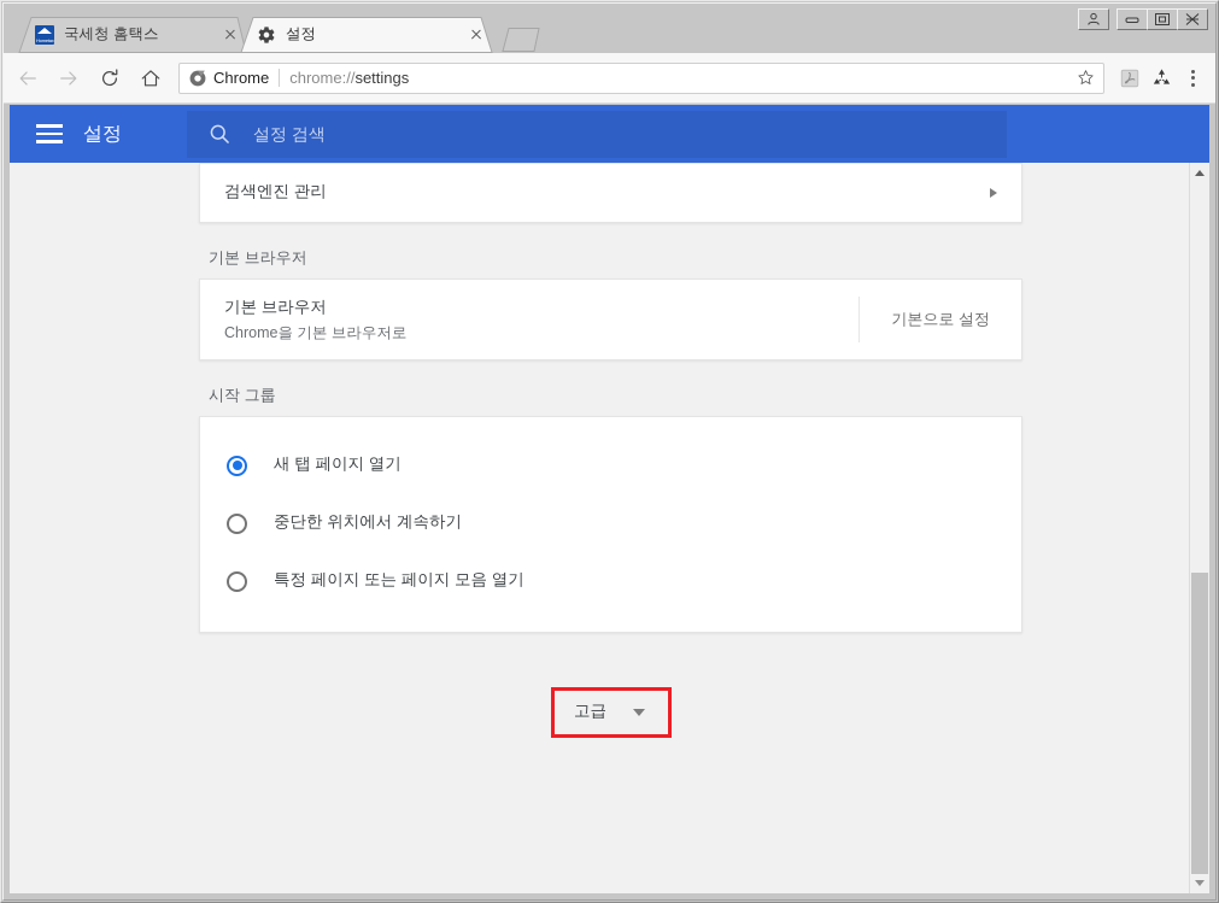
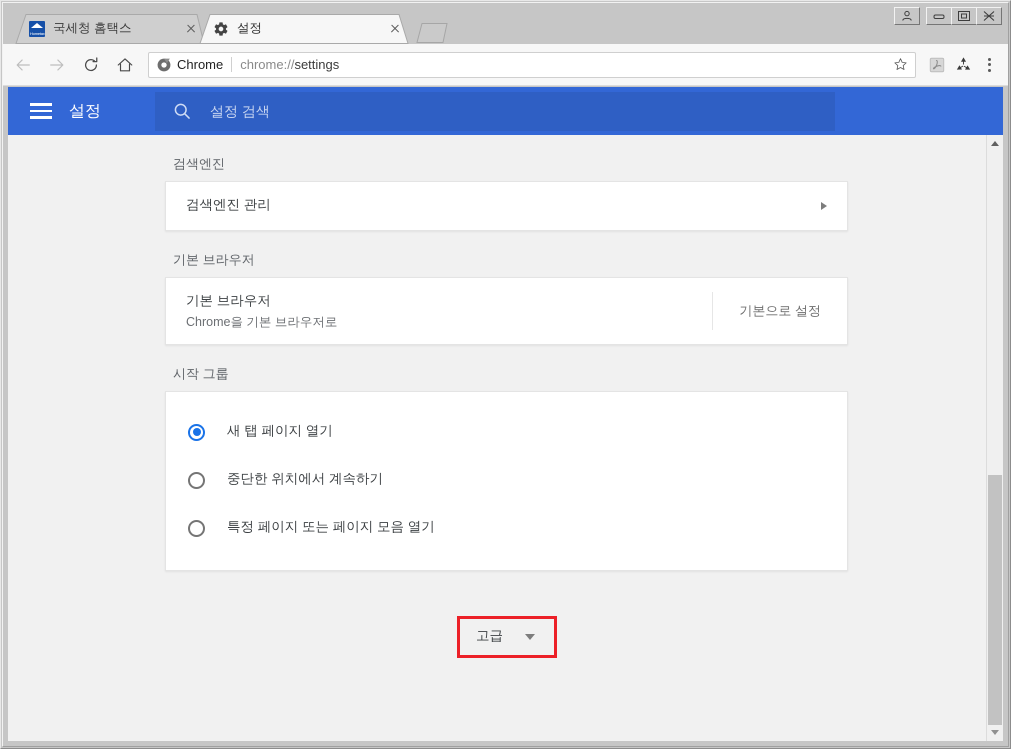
  국세청 홈택스
  설정
  Chrome
  chrome://settings
  설정
  설정 검색
+ 검색엔진
  검색엔진 관리
  기본 브라우저
  기본 브라우저
  Chrome을 기본 브라우저로
  기본으로 설정
  시작 그룹
  새 탭 페이지 열기
  중단한 위치에서 계속하기
  특정 페이지 또는 페이지 모음 열기
  고급
